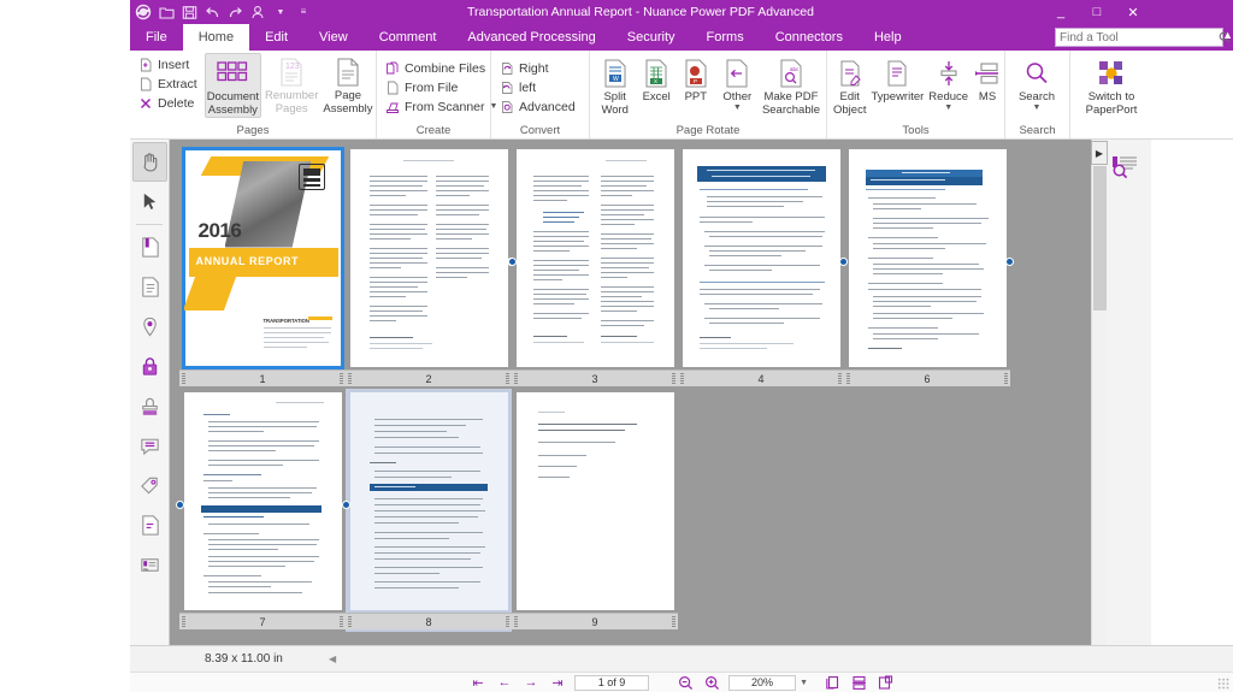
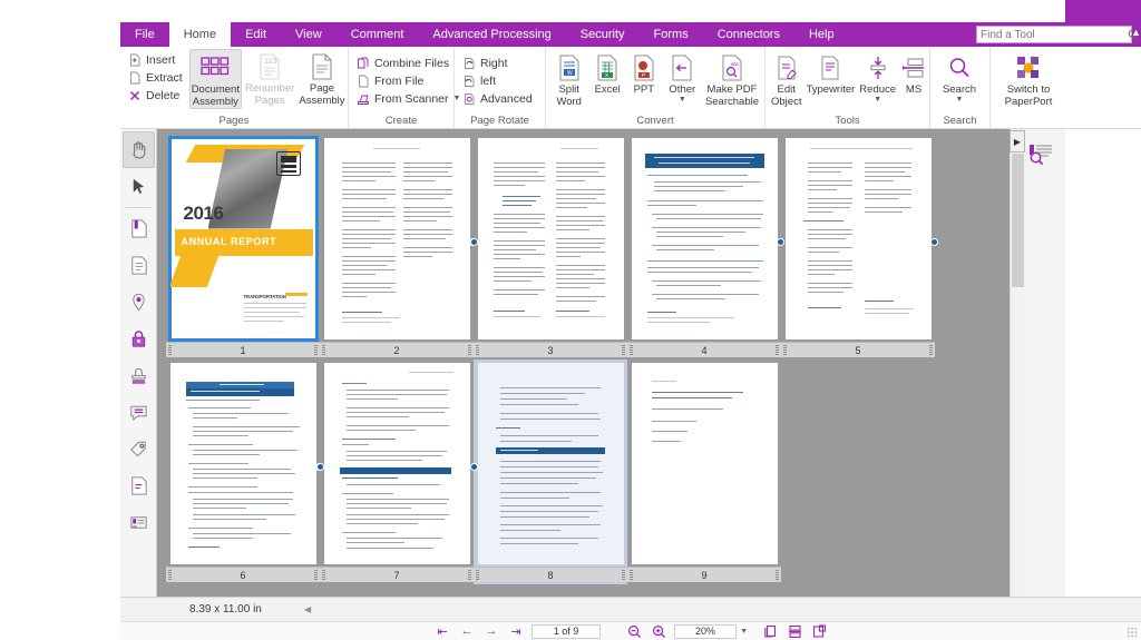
- ≡
- Transportation Annual Report - Nuance Power PDF Advanced
- _
- □
- ✕
  File
  Home
  Edit
  View
  Comment
  Advanced Processing
  Security
  Forms
  Connectors
  Help
  Find a Tool
  ▲
  Insert
  Extract
  Delete
  Document
  Assembly
  Renumber
  Pages
  Page
  Assembly
  Pages
  Combine Files
  From File
  From Scanner
  Create
  Right
  left
  Advanced
- Convert
+ Page Rotate
  Split
  Word
  Excel
  PPT
  Other
  Make PDF
  Searchable
- Page Rotate
+ Convert
  Edit
  Object
  Typewriter
  Reduce
  MS
  Tools
  Search
  Search
  Switch to
  PaperPort
  2016
  ANNUAL REPORT
  1
  2
  3
  4
+ 5
  6
  7
  8
  9
  ▶
  8.39 x 11.00 in
  ◀
  ⇤
  ←
  →
  ⇥
  1 of 9
  20%
